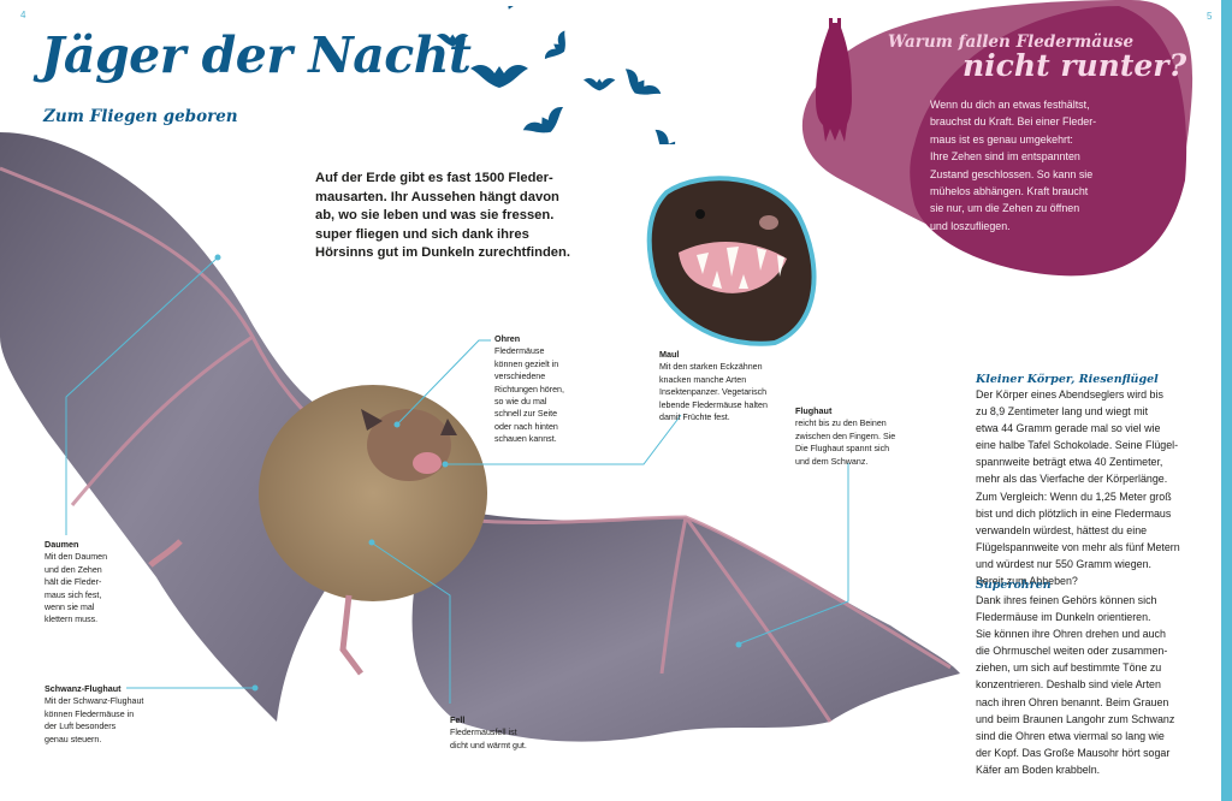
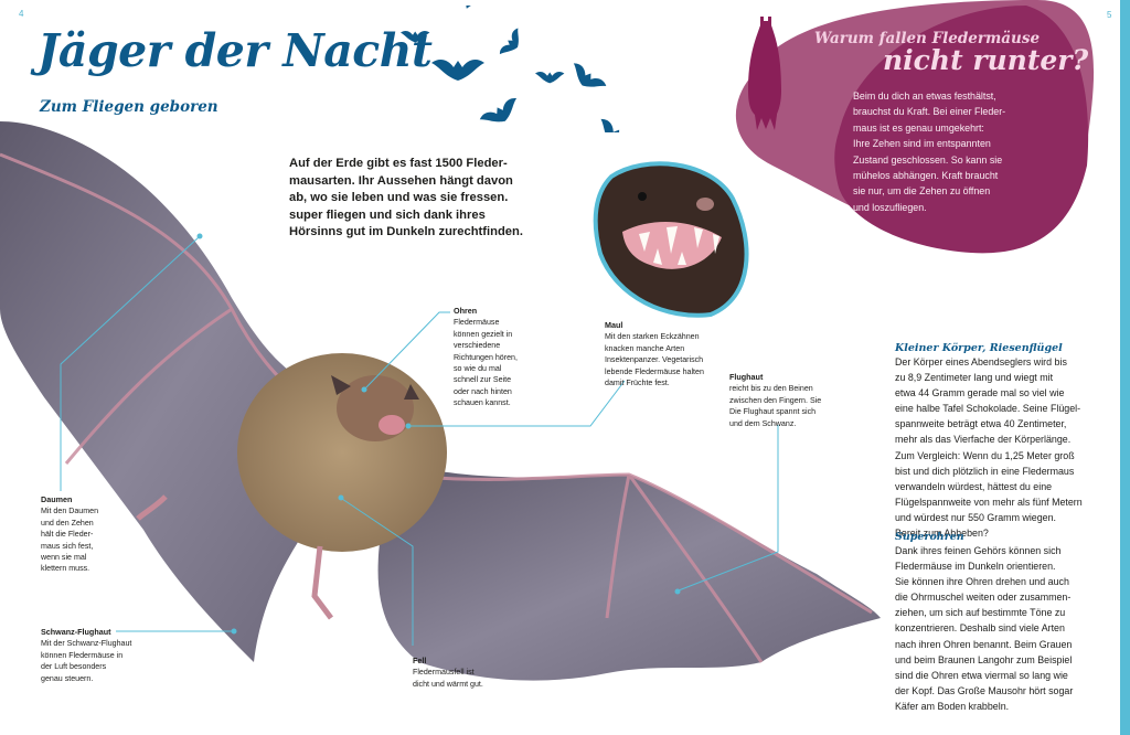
  4
  5
  Warum fallen Fledermäuse
  nicht runter?
- Wenn du dich an etwas festhältst,
+ Beim du dich an etwas festhältst,
  brauchst du Kraft. Bei einer Fleder-
  maus ist es genau umgekehrt:
  Ihre Zehen sind im entspannten
  Zustand geschlossen. So kann sie
  mühelos abhängen. Kraft braucht
  sie nur, um die Zehen zu öffnen
  und loszufliegen.
  Jäger der Nacht
  Zum Fliegen geboren
  Auf der Erde gibt es fast 1500 Fleder-
  mausarten. Ihr Aussehen hängt davon
  ab, wo sie leben und was sie fressen.
  super fliegen und sich dank ihres
  Hörsinns gut im Dunkeln zurechtfinden.
  Ohren
  Fledermäuse
  können gezielt in
  verschiedene
  Richtungen hören,
  so wie du mal
  schnell zur Seite
  oder nach hinten
  schauen kannst.
  Maul
  Mit den starken Eckzähnen
  knacken manche Arten
  Insektenpanzer. Vegetarisch
  lebende Fledermäuse halten
  damit Früchte fest.
  Flughaut
  reicht bis zu den Beinen
  zwischen den Fingern. Sie
  Die Flughaut spannt sich
  und dem Schwanz.
  Daumen
  Mit den Daumen
  und den Zehen
  hält die Fleder-
  maus sich fest,
  wenn sie mal
  klettern muss.
  Schwanz-Flughaut
  Mit der Schwanz-Flughaut
  können Fledermäuse in
  der Luft besonders
  genau steuern.
  Fell
  Fledermausfell ist
  dicht und wärmt gut.
  Kleiner Körper, Riesenflügel
  Der Körper eines Abendseglers wird bis
  zu 8,9 Zentimeter lang und wiegt mit
  etwa 44 Gramm gerade mal so viel wie
  eine halbe Tafel Schokolade. Seine Flügel-
  spannweite beträgt etwa 40 Zentimeter,
  mehr als das Vierfache der Körperlänge.
  Zum Vergleich: Wenn du 1,25 Meter groß
  bist und dich plötzlich in eine Fledermaus
  verwandeln würdest, hättest du eine
  Flügelspannweite von mehr als fünf Metern
  und würdest nur 550 Gramm wiegen.
  Bereit zum Abheben?
  Superohren
  Dank ihres feinen Gehörs können sich
  Fledermäuse im Dunkeln orientieren.
  Sie können ihre Ohren drehen und auch
  die Ohrmuschel weiten oder zusammen-
  ziehen, um sich auf bestimmte Töne zu
  konzentrieren. Deshalb sind viele Arten
  nach ihren Ohren benannt. Beim Grauen
- und beim Braunen Langohr zum Schwanz
+ und beim Braunen Langohr zum Beispiel
  sind die Ohren etwa viermal so lang wie
  der Kopf. Das Große Mausohr hört sogar
  Käfer am Boden krabbeln.
